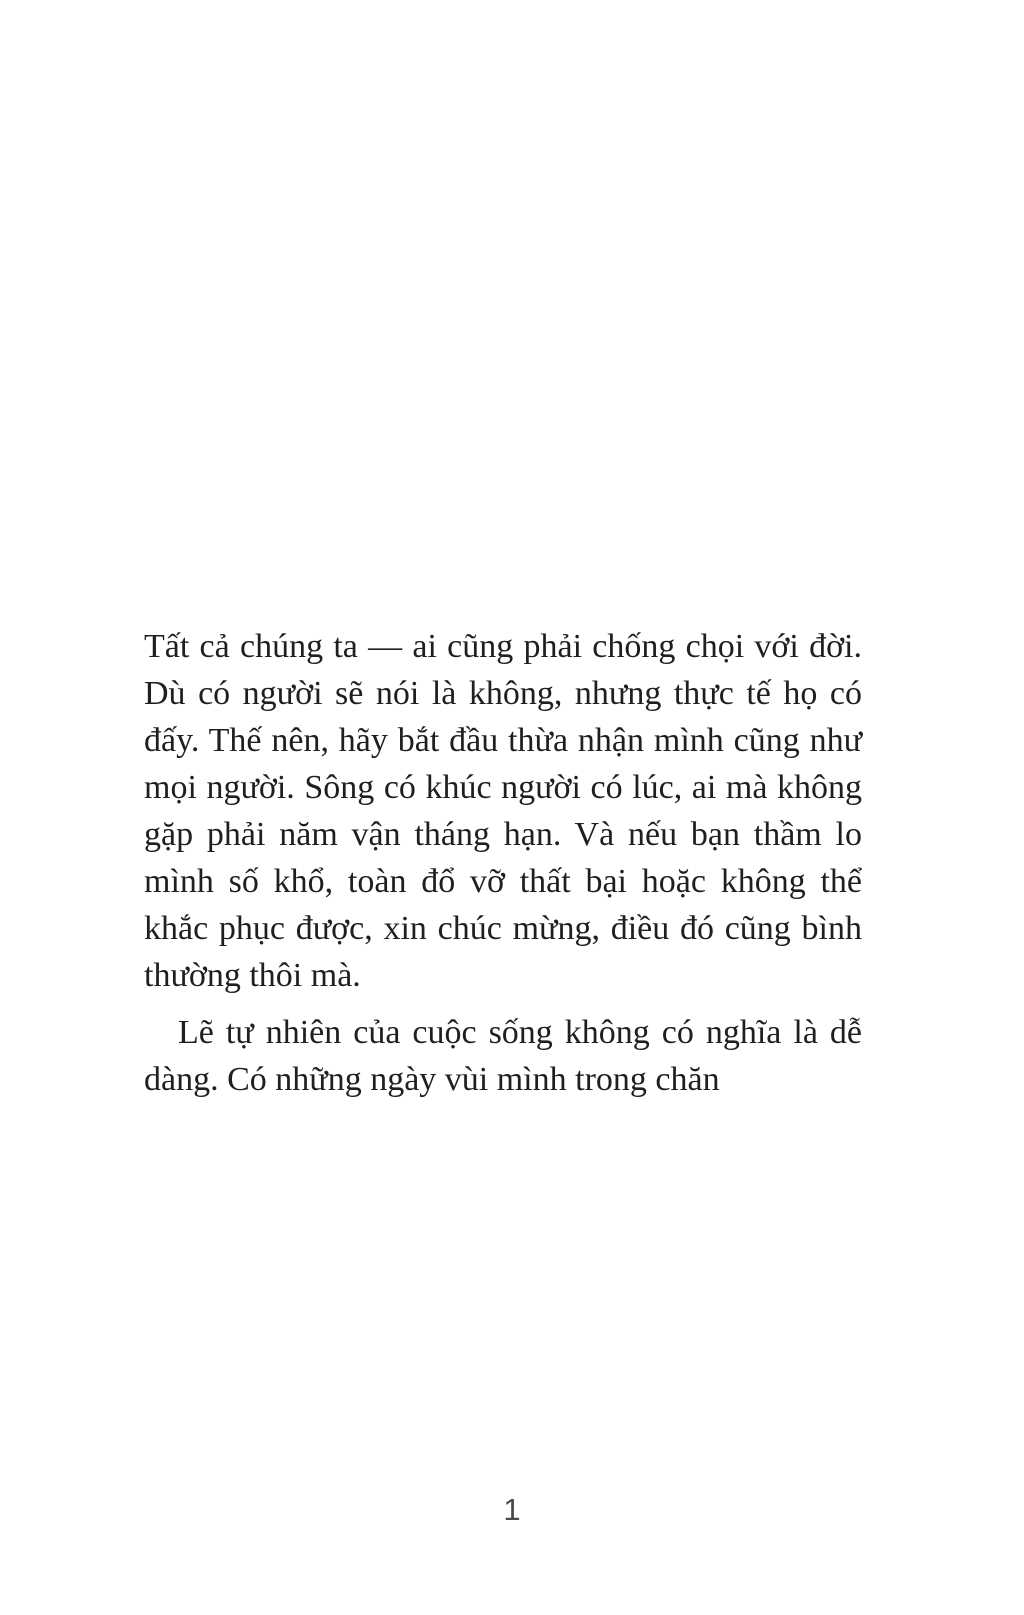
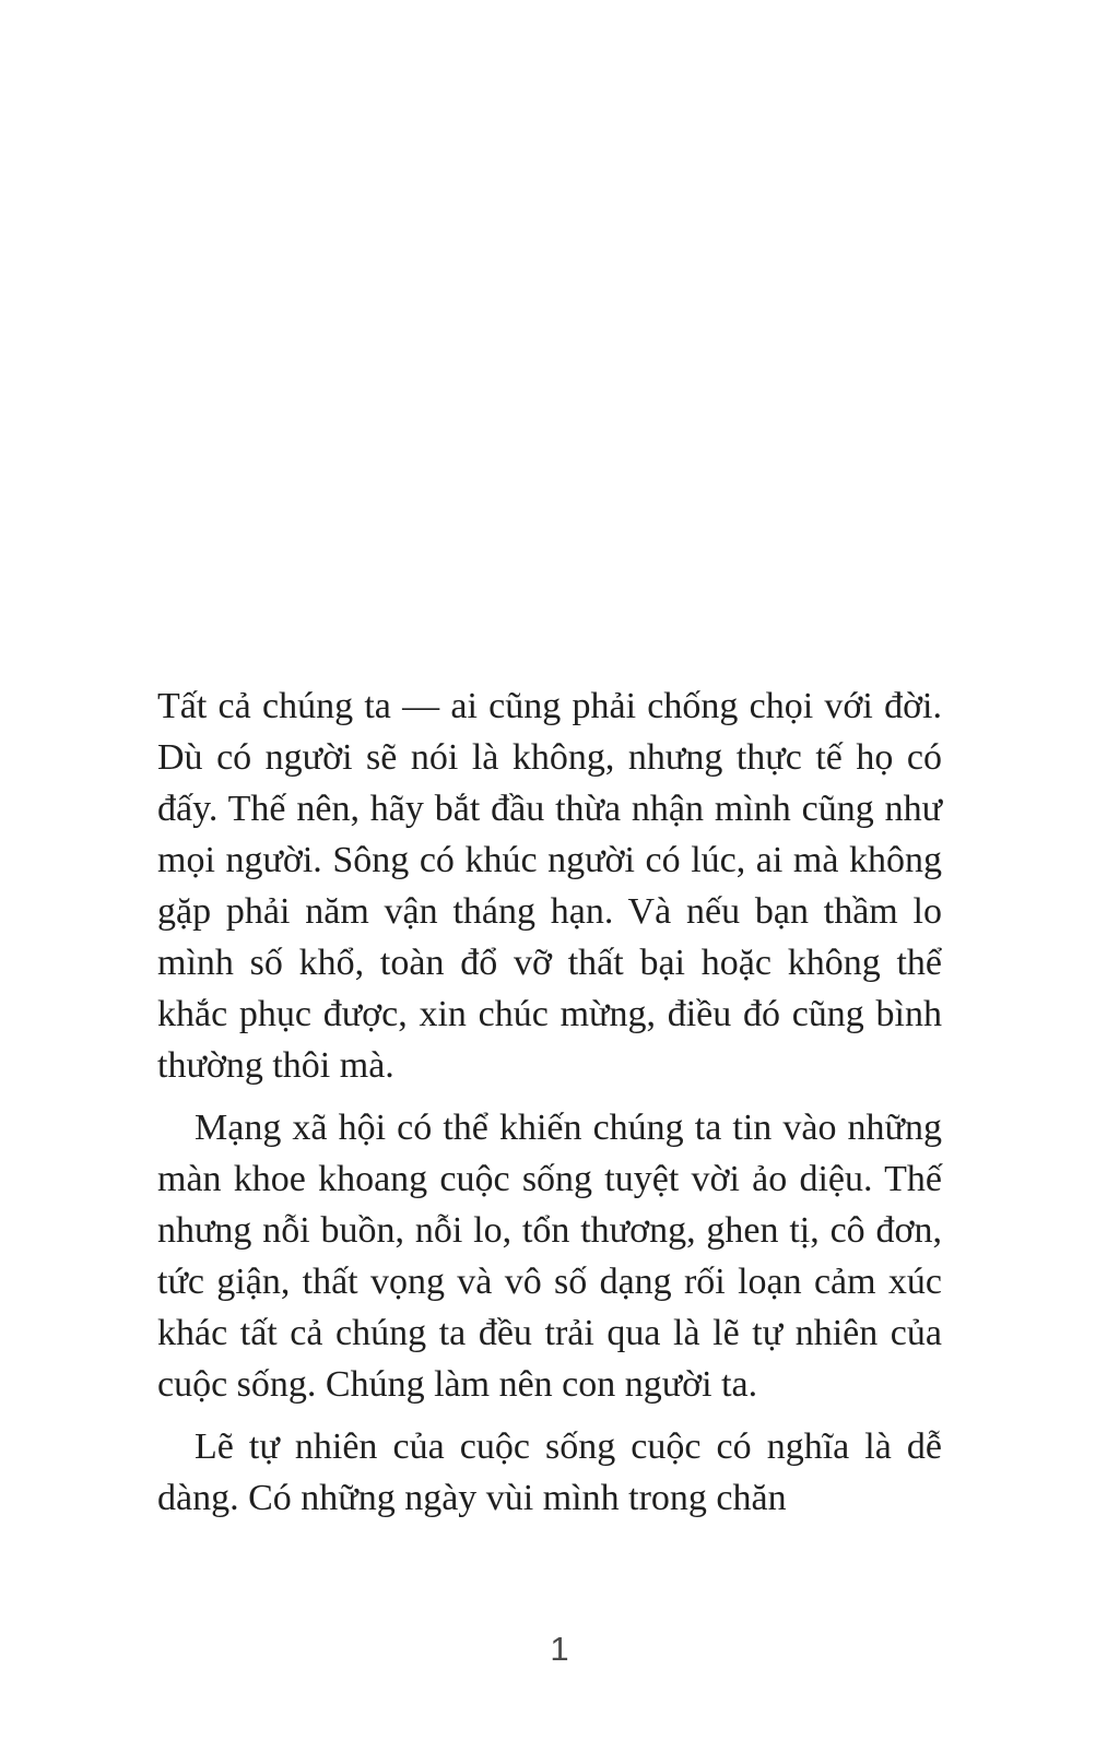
  Tất cả chúng ta — ai cũng phải chống chọi với đời. Dù có người sẽ nói là không, nhưng thực tế họ có đấy. Thế nên, hãy bắt đầu thừa nhận mình cũng như mọi người. Sông có khúc người có lúc, ai mà không gặp phải năm vận tháng hạn. Và nếu bạn thầm lo mình số khổ, toàn đổ vỡ thất bại hoặc không thể khắc phục được, xin chúc mừng, điều đó cũng bình thường thôi mà.
+ Mạng xã hội có thể khiến chúng ta tin vào những màn khoe khoang cuộc sống tuyệt vời ảo diệu. Thế nhưng nỗi buồn, nỗi lo, tổn thương, ghen tị, cô đơn, tức giận, thất vọng và vô số dạng rối loạn cảm xúc khác tất cả chúng ta đều trải qua là lẽ tự nhiên của cuộc sống. Chúng làm nên con người ta.
- Lẽ tự nhiên của cuộc sống không có nghĩa là dễ dàng. Có những ngày vùi mình trong chăn
+ Lẽ tự nhiên của cuộc sống cuộc có nghĩa là dễ dàng. Có những ngày vùi mình trong chăn
  1
